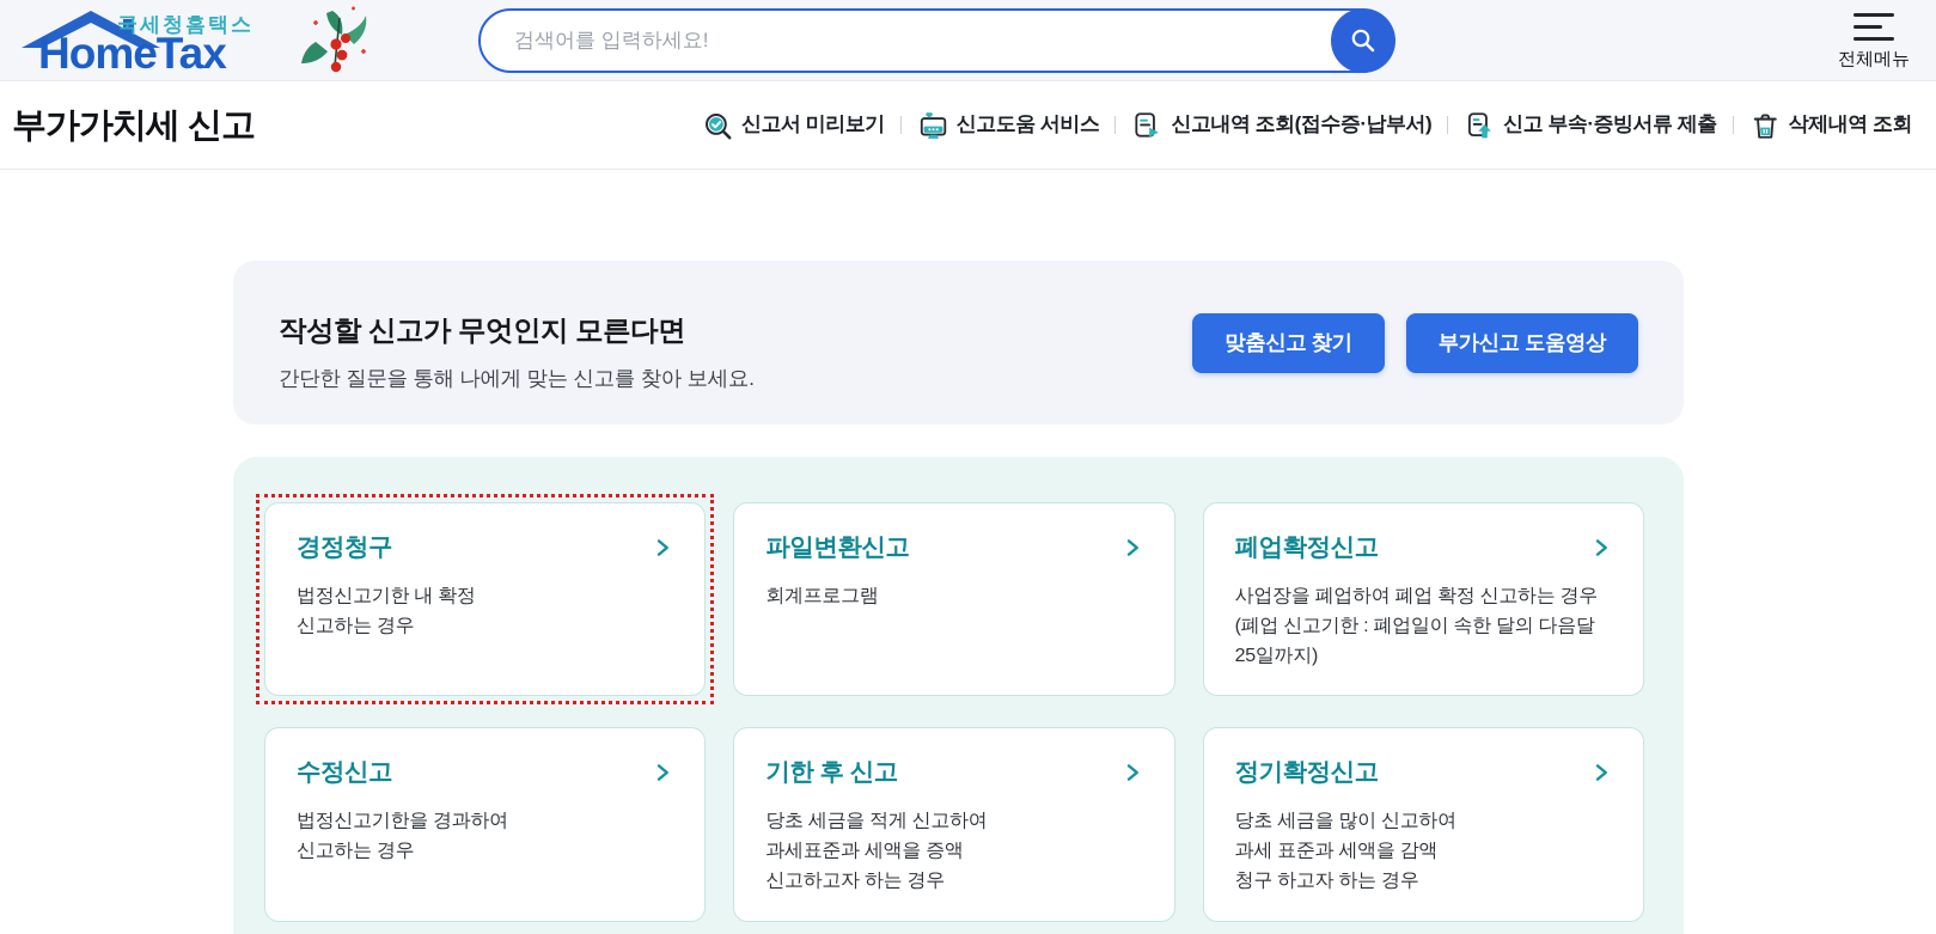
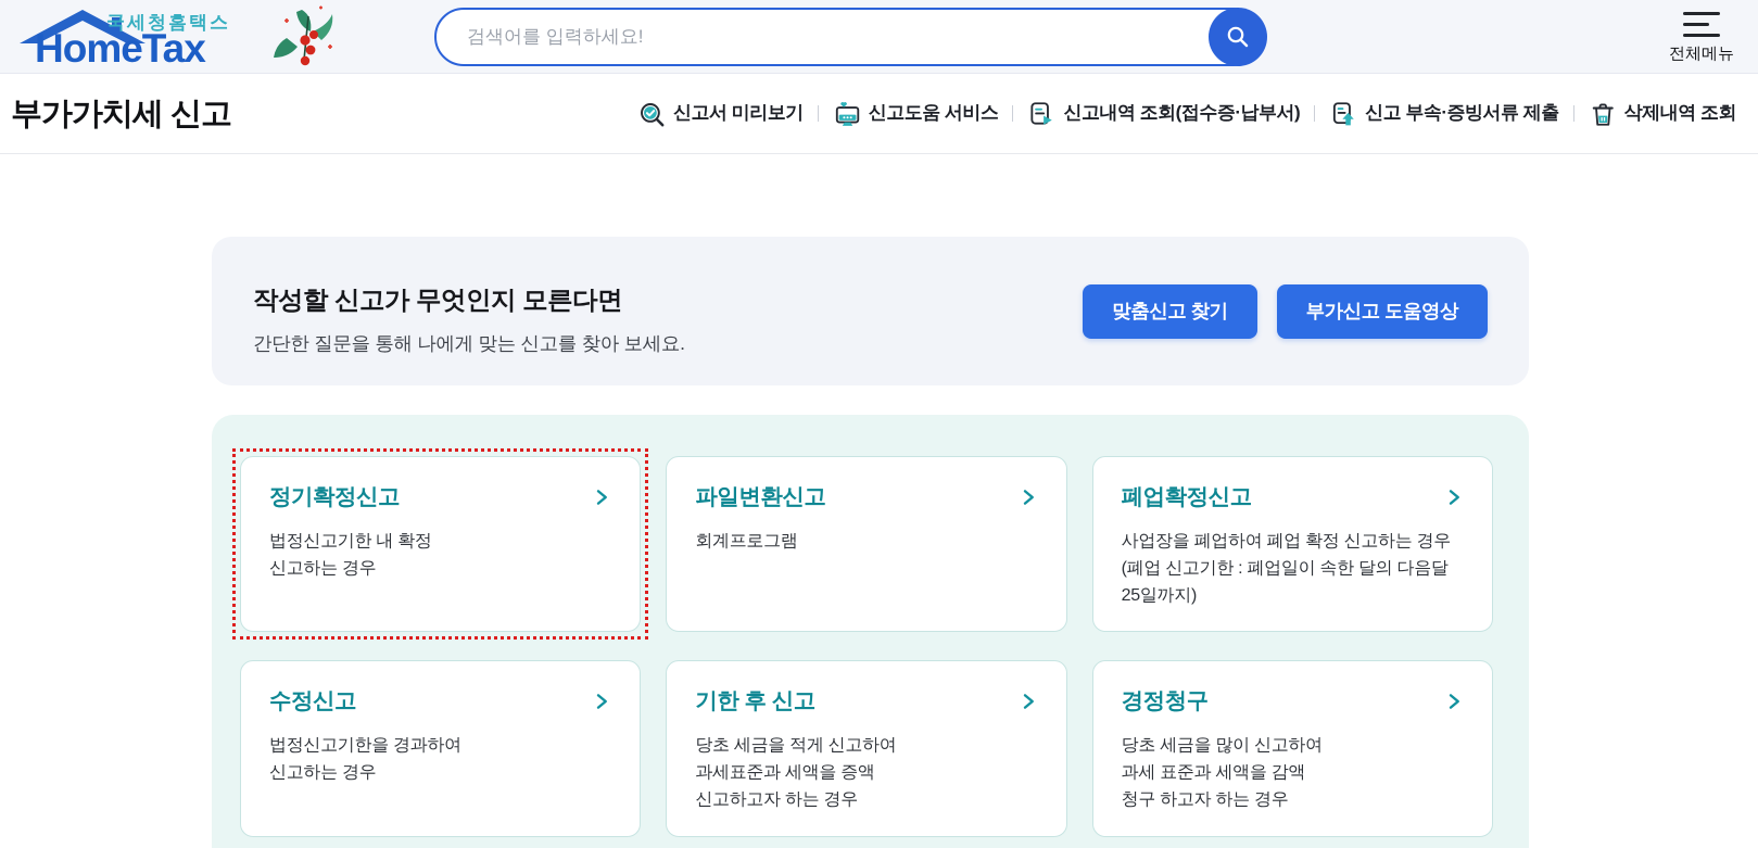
  국세청홈택스
  HomeTax
  검색어를 입력하세요!
  전체메뉴
  부가가치세 신고
  신고서 미리보기
  신고도움 서비스
  신고내역 조회(접수증·납부서)
  신고 부속·증빙서류 제출
  삭제내역 조회
  작성할 신고가 무엇인지 모른다면
  간단한 질문을 통해 나에게 맞는 신고를 찾아 보세요.
  맞춤신고 찾기
  부가신고 도움영상
- 경정청구
+ 정기확정신고
  법정신고기한 내 확정
  신고하는 경우
  파일변환신고
  회계프로그램
  폐업확정신고
  사업장을 폐업하여 폐업 확정 신고하는 경우
  (폐업 신고기한 : 폐업일이 속한 달의 다음달
  25일까지)
  수정신고
  법정신고기한을 경과하여
  신고하는 경우
  기한 후 신고
  당초 세금을 적게 신고하여
  과세표준과 세액을 증액
  신고하고자 하는 경우
- 정기확정신고
+ 경정청구
  당초 세금을 많이 신고하여
  과세 표준과 세액을 감액
  청구 하고자 하는 경우
